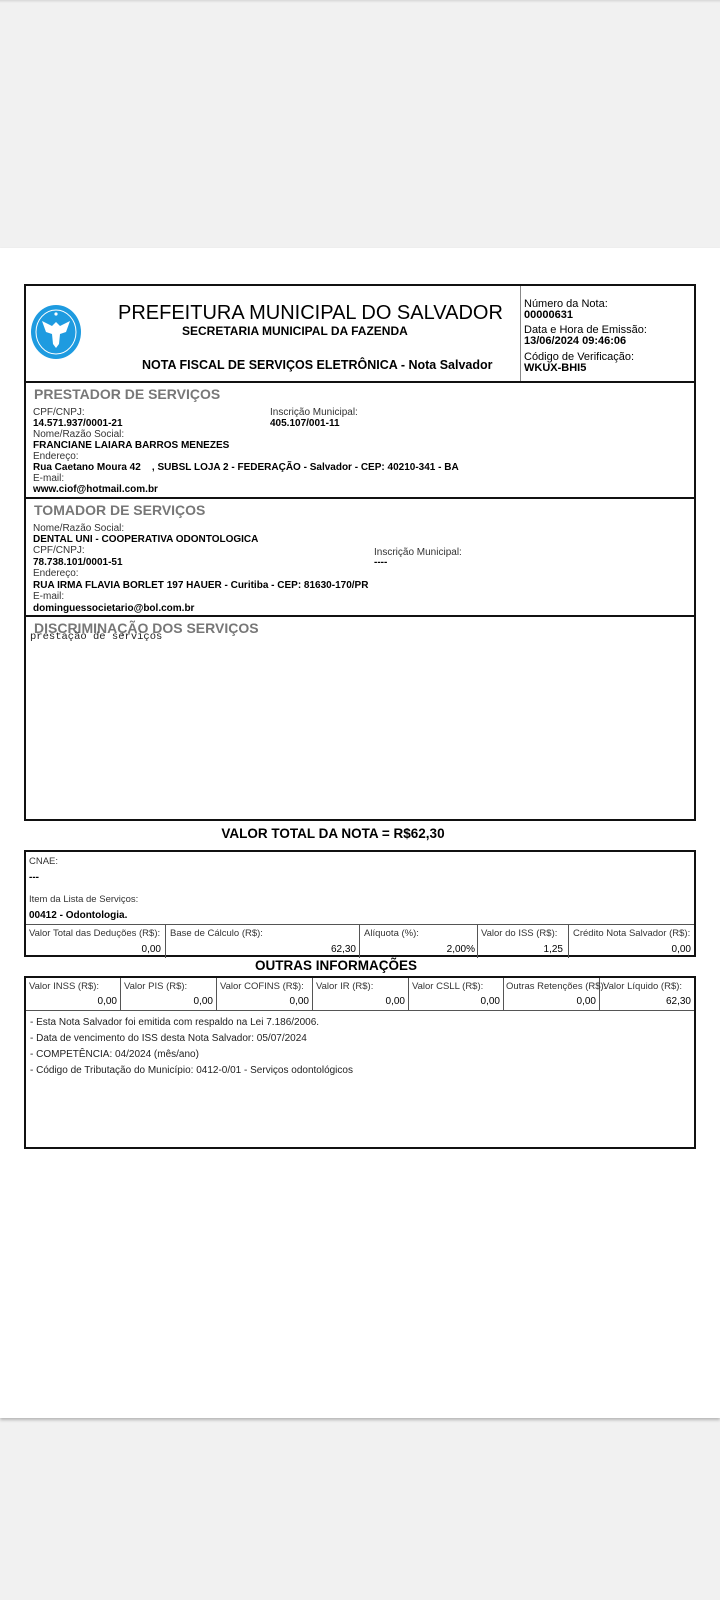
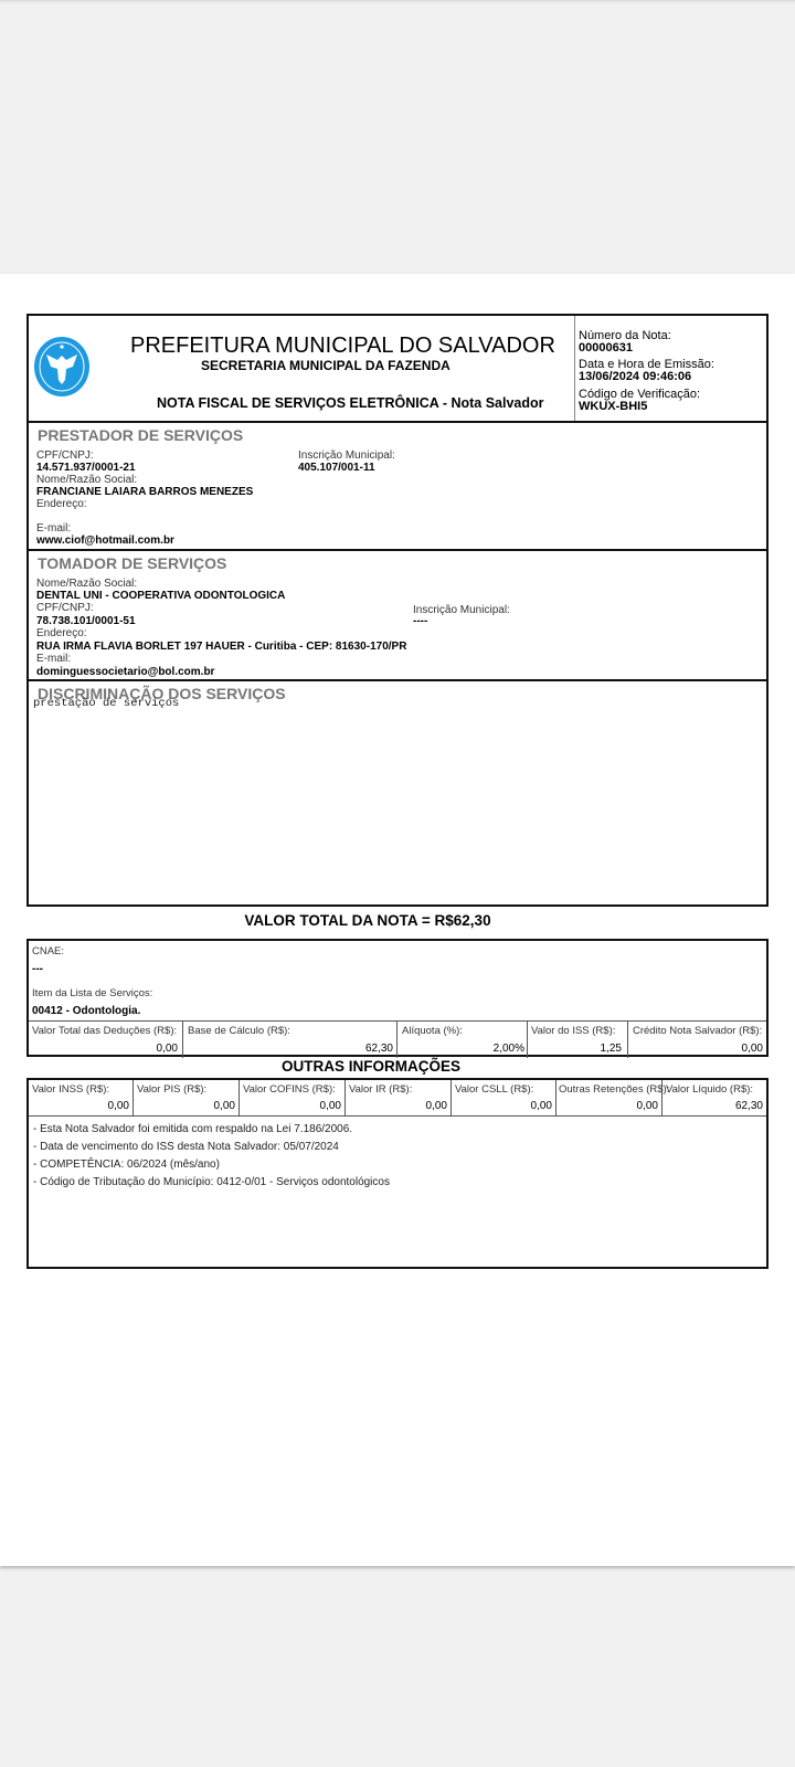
  PREFEITURA MUNICIPAL DO SALVADOR
  SECRETARIA MUNICIPAL DA FAZENDA
  NOTA FISCAL DE SERVIÇOS ELETRÔNICA - Nota Salvador
  Número da Nota:
  00000631
  Data e Hora de Emissão:
  13/06/2024 09:46:06
  Código de Verificação:
  WKUX-BHI5
  PRESTADOR DE SERVIÇOS
  CPF/CNPJ:
  14.571.937/0001-21
  Inscrição Municipal:
  405.107/001-11
  Nome/Razão Social:
  FRANCIANE LAIARA BARROS MENEZES
  Endereço:
- Rua Caetano Moura 42 , SUBSL LOJA 2 - FEDERAÇÃO - Salvador - CEP: 40210-341 - BA
  E-mail:
  www.ciof@hotmail.com.br
  TOMADOR DE SERVIÇOS
  Nome/Razão Social:
  DENTAL UNI - COOPERATIVA ODONTOLOGICA
  CPF/CNPJ:
  78.738.101/0001-51
  Inscrição Municipal:
  ----
  Endereço:
  RUA IRMA FLAVIA BORLET 197 HAUER - Curitiba - CEP: 81630-170/PR
  E-mail:
  dominguessocietario@bol.com.br
  DISCRIMINAÇÃO DOS SERVIÇOS
  prestação de serviços
  VALOR TOTAL DA NOTA = R$62,30
  CNAE:
  ---
  Item da Lista de Serviços:
  00412 - Odontologia.
  Valor Total das Deduções (R$):
  0,00
  Base de Cálculo (R$):
  62,30
  Alíquota (%):
  2,00%
  Valor do ISS (R$):
  1,25
  Crédito Nota Salvador (R$):
  0,00
  OUTRAS INFORMAÇÕES
  Valor INSS (R$):
  0,00
  Valor PIS (R$):
  0,00
  Valor COFINS (R$):
  0,00
  Valor IR (R$):
  0,00
  Valor CSLL (R$):
  0,00
  Outras Retenções (R$):
  0,00
  Valor Líquido (R$):
  62,30
  - Esta Nota Salvador foi emitida com respaldo na Lei 7.186/2006.
  - Data de vencimento do ISS desta Nota Salvador: 05/07/2024
- - COMPETÊNCIA: 04/2024 (mês/ano)
+ - COMPETÊNCIA: 06/2024 (mês/ano)
  - Código de Tributação do Município: 0412-0/01 - Serviços odontológicos
